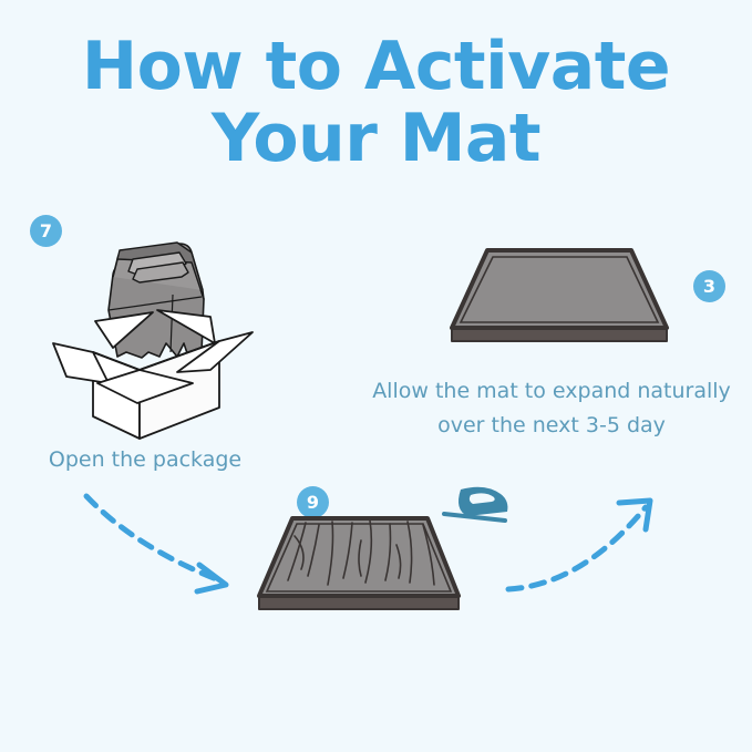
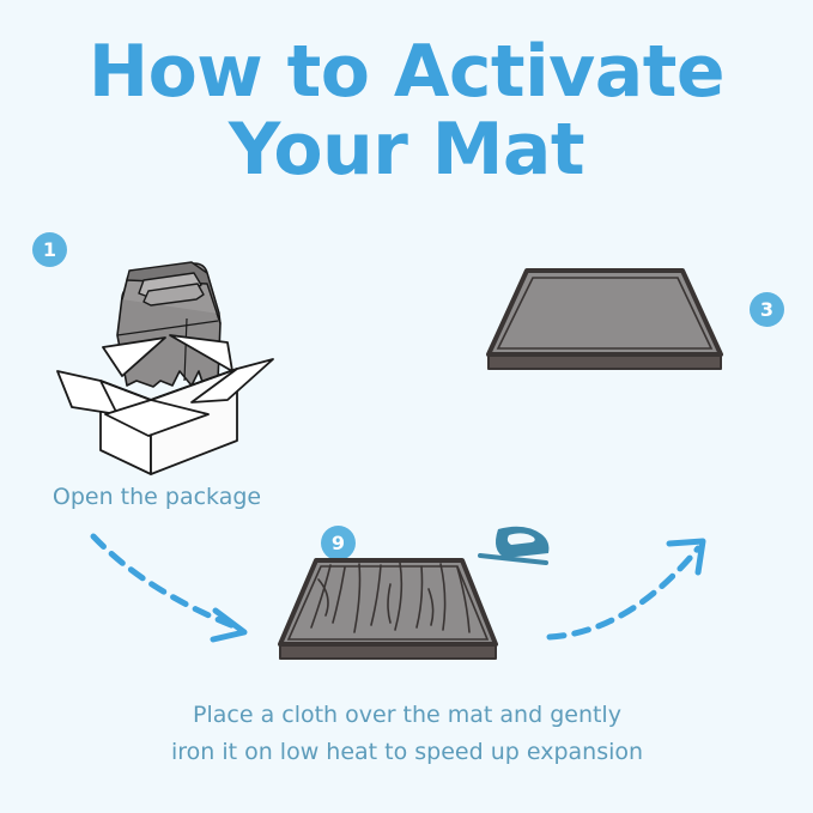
  How to Activate
  Your Mat
- 7
+ 1
  Open the package
  9
+ Place a cloth over the mat and gently
+ iron it on low heat to speed up expansion
  3
- Allow the mat to expand naturally
- over the next 3-5 day
